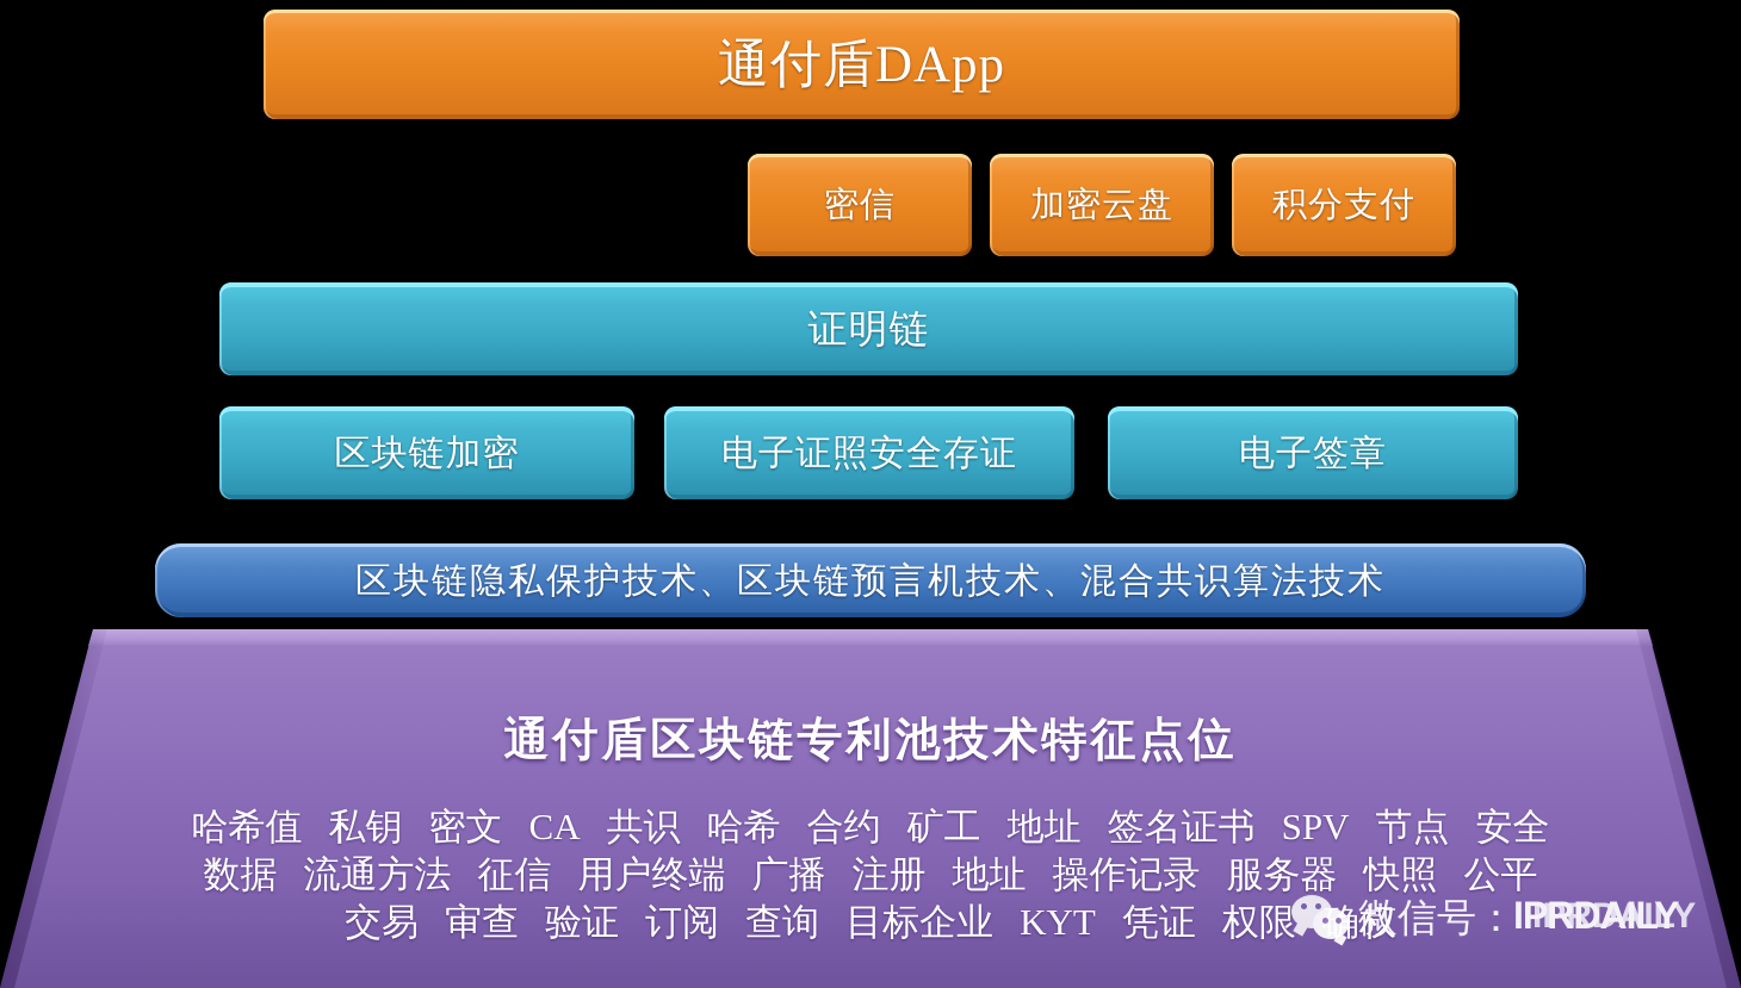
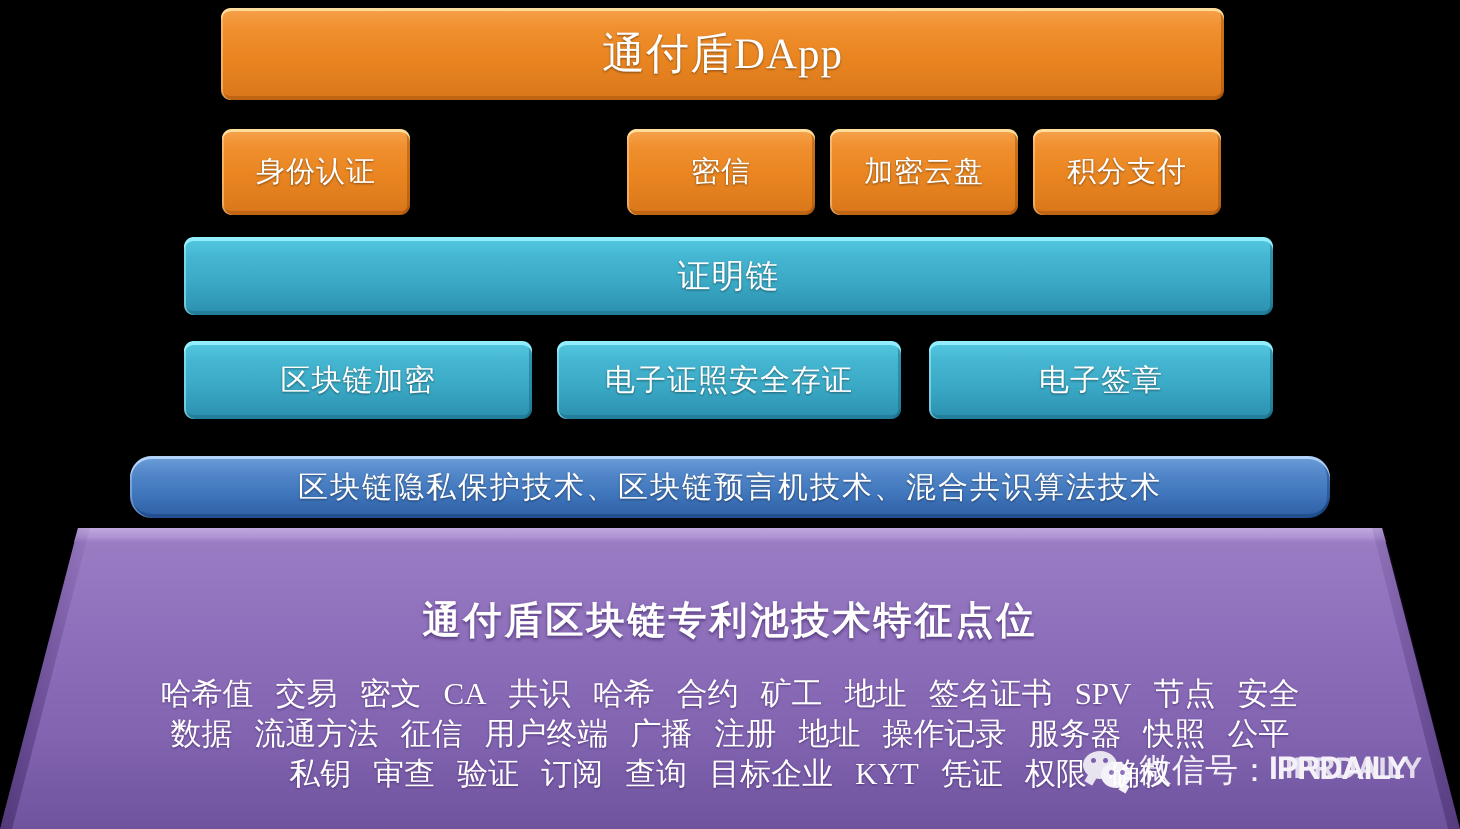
  通付盾DApp
+ 身份认证
  密信
  加密云盘
  积分支付
  证明链
  区块链加密
  电子证照安全存证
  电子签章
  区块链隐私保护技术、区块链预言机技术、混合共识算法技术
  通付盾区块链专利池技术特征点位
- 哈希值 私钥 密文 CA 共识 哈希 合约 矿工 地址 签名证书 SPV 节点 安全
+ 哈希值 交易 密文 CA 共识 哈希 合约 矿工 地址 签名证书 SPV 节点 安全
  数据 流通方法 征信 用户终端 广播 注册 地址 操作记录 服务器 快照 公平
- 交易 审查 验证 订阅 查询 目标企业 KYT 凭证 权限 权
+ 私钥 审查 验证 订阅 查询 目标企业 KYT 凭证 权限 权
  微信号：
  IPRDAILY
  IPRDAILY
